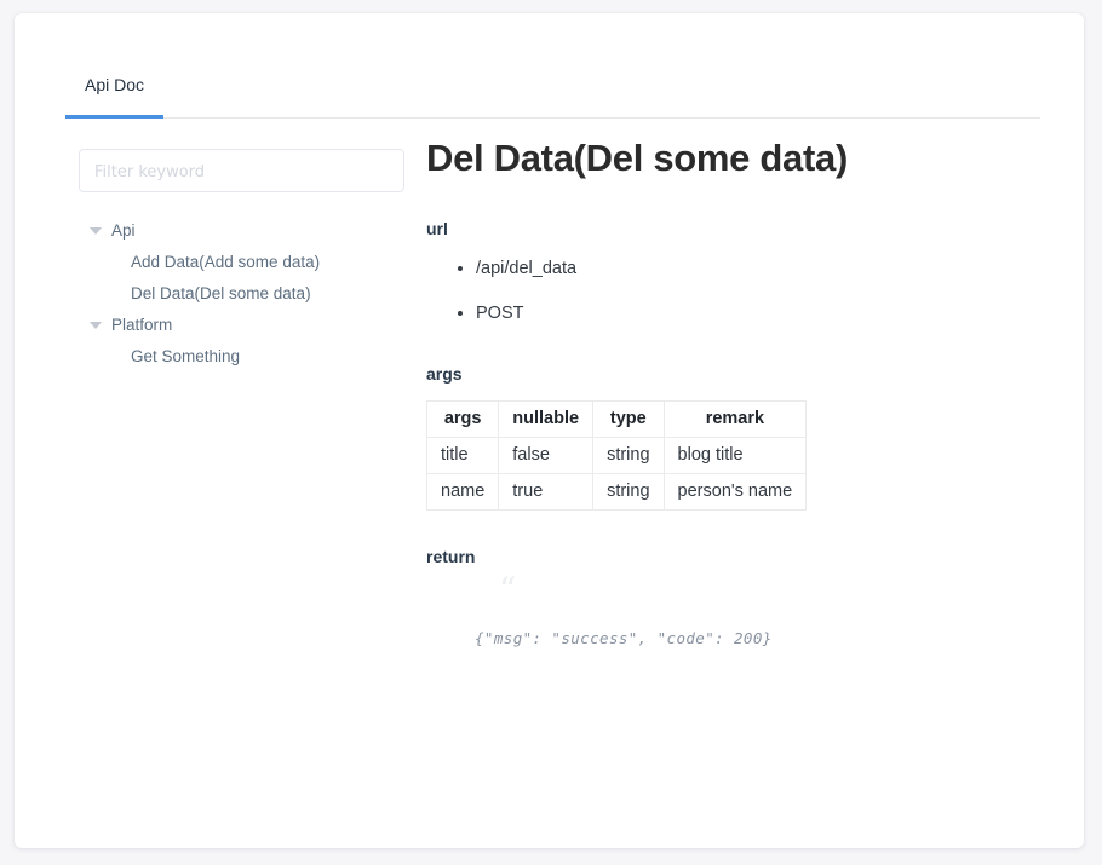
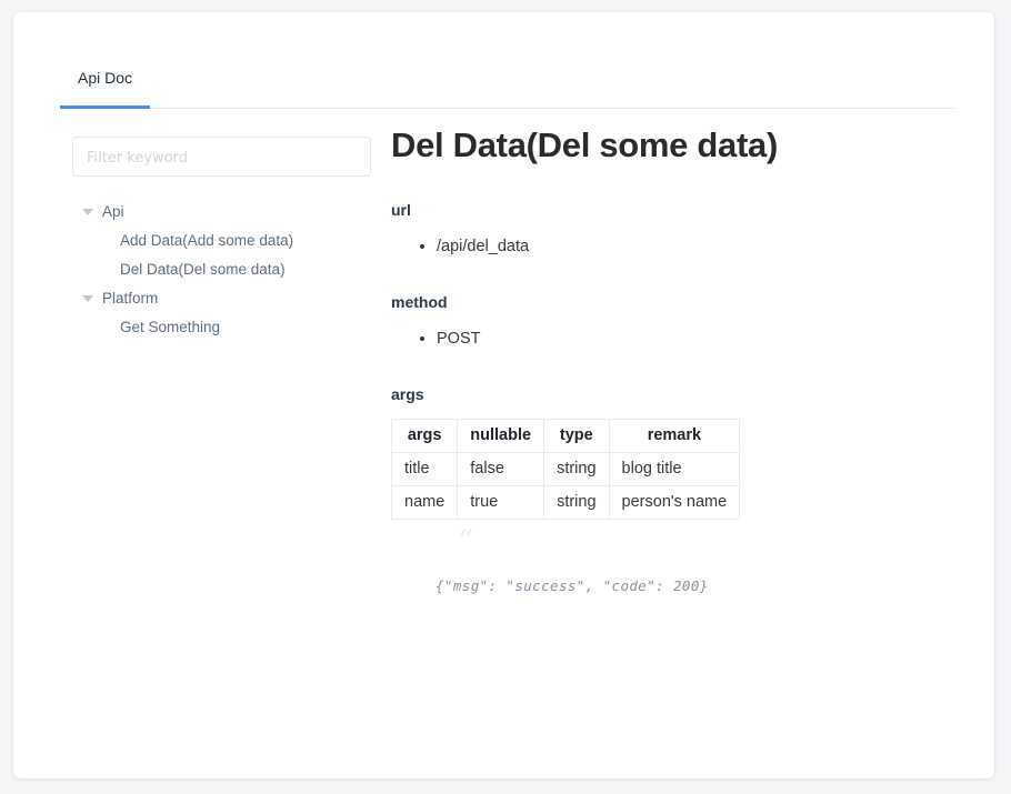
  Api Doc
  Filter keyword
  Api
  Add Data(Add some data)
  Del Data(Del some data)
  Platform
  Get Something
  Del Data(Del some data)
  url
  /api/del_data
+ method
  POST
  args
  args	nullable	type	remark
  title	false	string	blog title
  name	true	string	person's name
- return
  {"msg": "success", "code": 200}
